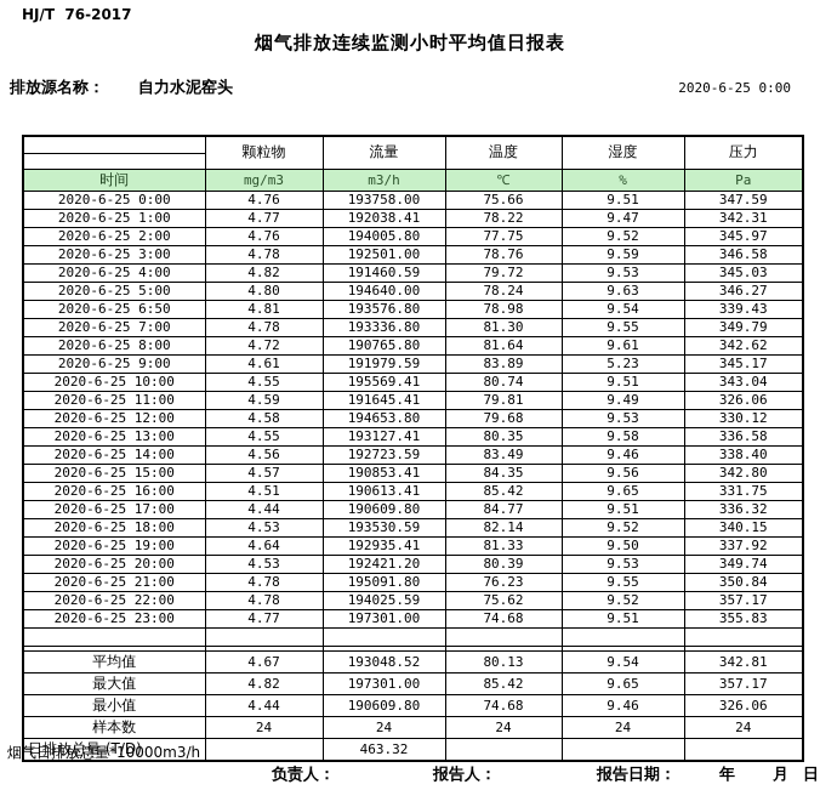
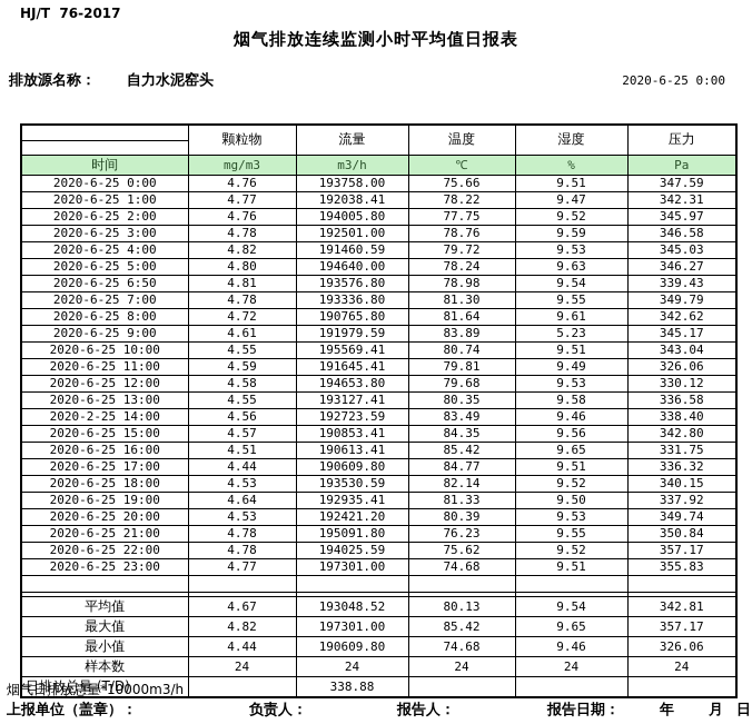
  HJ/T 76-2017
  烟气排放连续监测小时平均值日报表
  排放源名称： 自力水泥窑头
  2020-6-25 0:00
  	颗粒物	流量	温度	湿度	压力
  时间	mg/m3	m3/h	℃	%	Pa
  2020-6-25 0:00	4.76	193758.00	75.66	9.51	347.59
  2020-6-25 1:00	4.77	192038.41	78.22	9.47	342.31
  2020-6-25 2:00	4.76	194005.80	77.75	9.52	345.97
  2020-6-25 3:00	4.78	192501.00	78.76	9.59	346.58
  2020-6-25 4:00	4.82	191460.59	79.72	9.53	345.03
  2020-6-25 5:00	4.80	194640.00	78.24	9.63	346.27
  2020-6-25 6:50	4.81	193576.80	78.98	9.54	339.43
  2020-6-25 7:00	4.78	193336.80	81.30	9.55	349.79
  2020-6-25 8:00	4.72	190765.80	81.64	9.61	342.62
  2020-6-25 9:00	4.61	191979.59	83.89	5.23	345.17
  2020-6-25 10:00	4.55	195569.41	80.74	9.51	343.04
  2020-6-25 11:00	4.59	191645.41	79.81	9.49	326.06
  2020-6-25 12:00	4.58	194653.80	79.68	9.53	330.12
  2020-6-25 13:00	4.55	193127.41	80.35	9.58	336.58
- 2020-6-25 14:00	4.56	192723.59	83.49	9.46	338.40
+ 2020-2-25 14:00	4.56	192723.59	83.49	9.46	338.40
  2020-6-25 15:00	4.57	190853.41	84.35	9.56	342.80
  2020-6-25 16:00	4.51	190613.41	85.42	9.65	331.75
  2020-6-25 17:00	4.44	190609.80	84.77	9.51	336.32
  2020-6-25 18:00	4.53	193530.59	82.14	9.52	340.15
  2020-6-25 19:00	4.64	192935.41	81.33	9.50	337.92
  2020-6-25 20:00	4.53	192421.20	80.39	9.53	349.74
  2020-6-25 21:00	4.78	195091.80	76.23	9.55	350.84
  2020-6-25 22:00	4.78	194025.59	75.62	9.52	357.17
  2020-6-25 23:00	4.77	197301.00	74.68	9.51	355.83
  平均值	4.67	193048.52	80.13	9.54	342.81
  最大值	4.82	197301.00	85.42	9.65	357.17
  最小值	4.44	190609.80	74.68	9.46	326.06
  样本数	24	24	24	24	24
- 日排放总量 (T/D)		463.32
+ 日排放总量 (T/D)		338.88
  烟气日排放总量*10000m3/h
+ 上报单位（盖章）：
  负责人：
  报告人：
  报告日期：
  年
  月
  日
